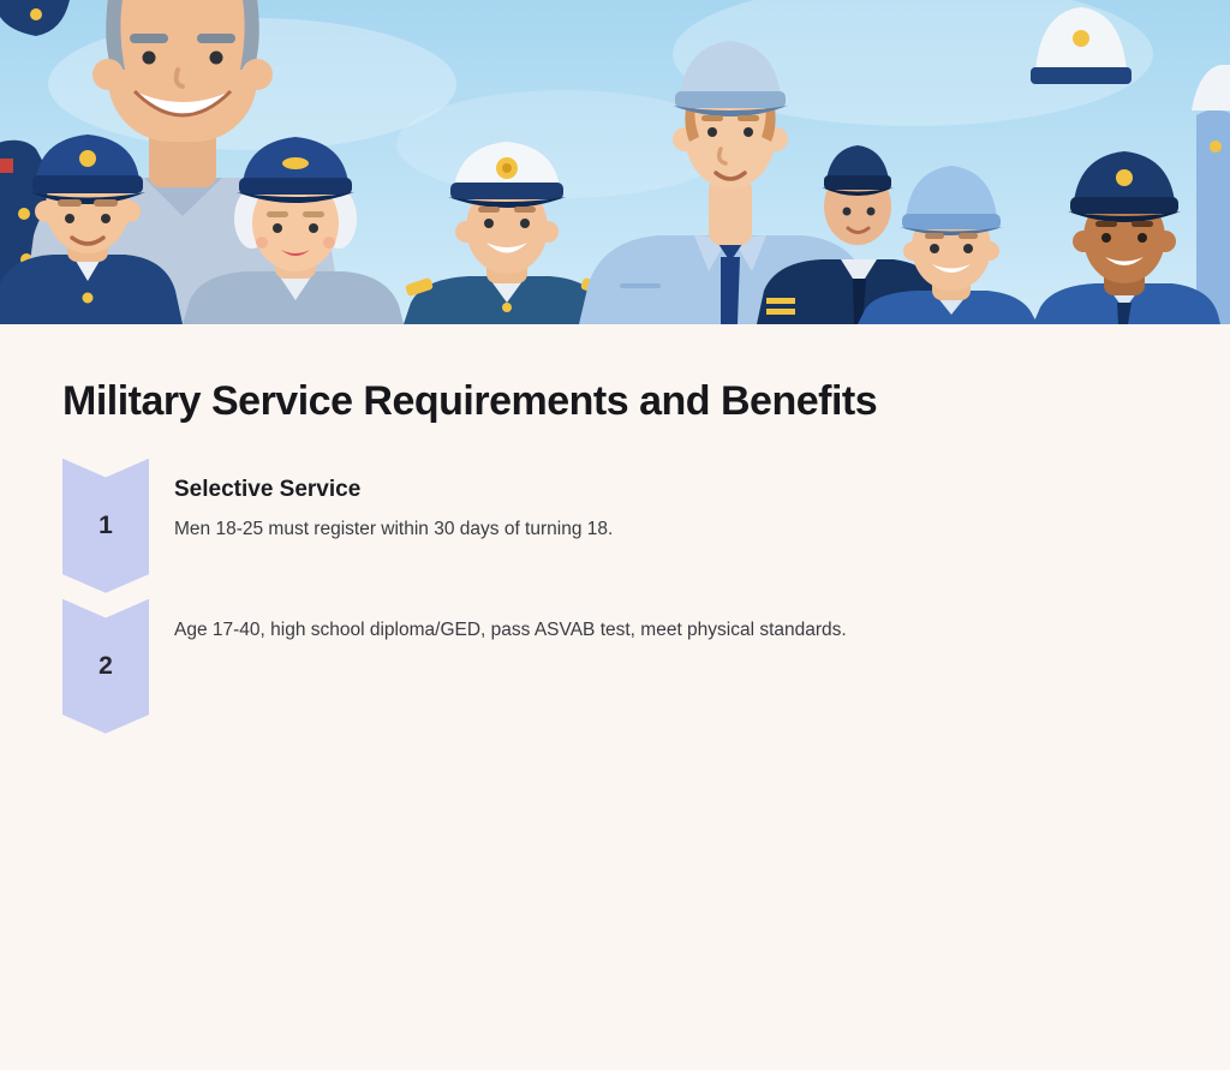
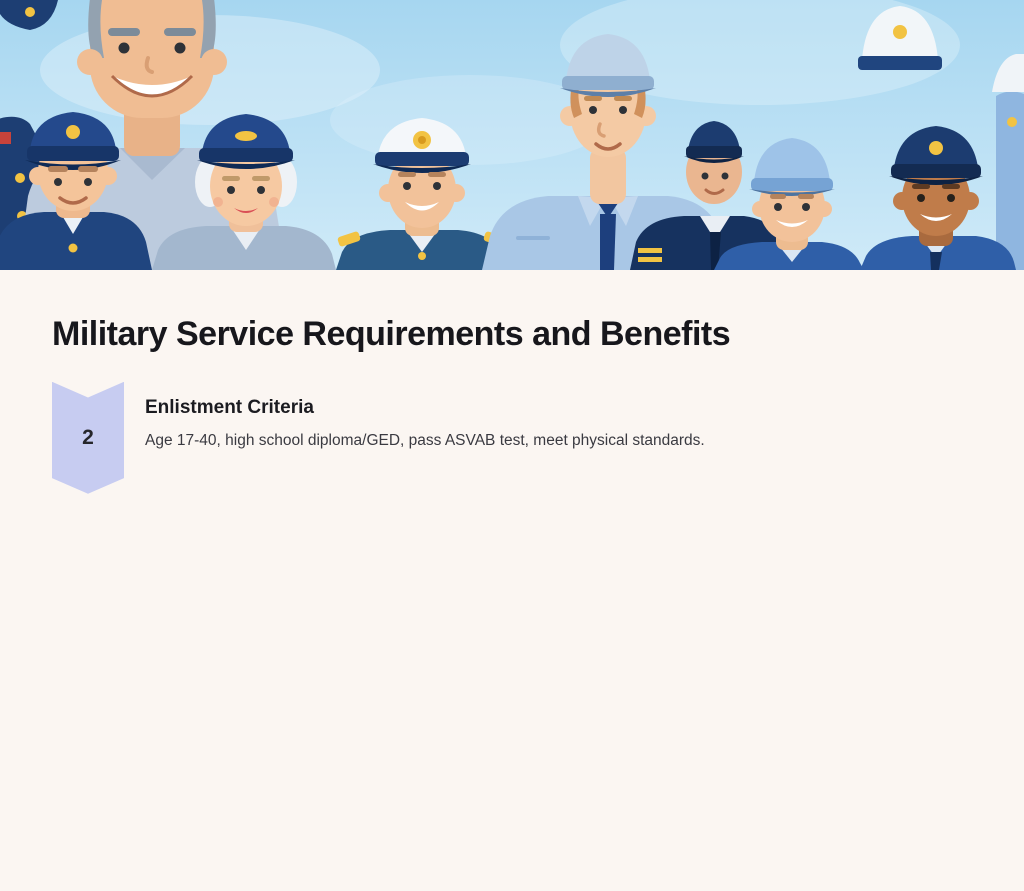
  Military Service Requirements and Benefits
- 1
- Selective Service
- Men 18-25 must register within 30 days of turning 18.
  2
+ Enlistment Criteria
  Age 17-40, high school diploma/GED, pass ASVAB test, meet physical standards.
